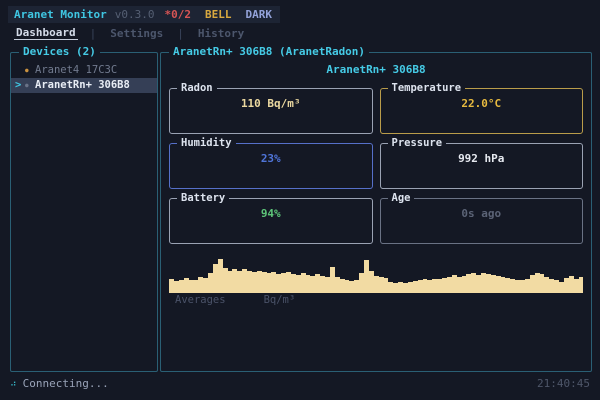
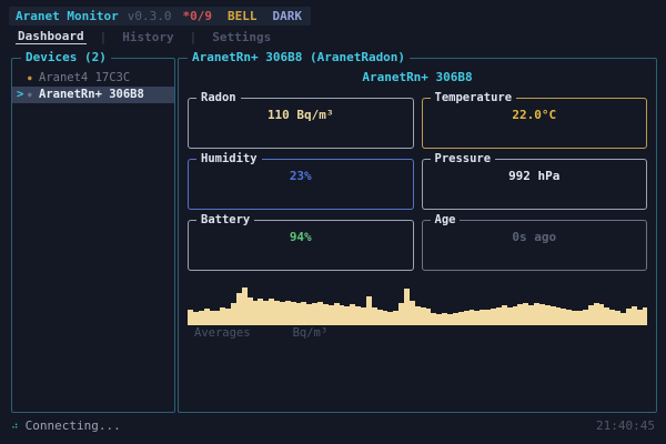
  Aranet Monitor
  v0.3.0
- *0/2
+ *0/9
  BELL
  DARK
  Dashboard
  |
- Settings
+ History
  |
- History
+ Settings
  Devices (2)
  Aranet4 17C3C
  >
  AranetRn+ 306B8
  AranetRn+ 306B8 (AranetRadon)
  AranetRn+ 306B8
  Radon
  110 Bq/m³
  Temperature
  22.0°C
  Humidity
  23%
  Pressure
  992 hPa
  Battery
  94%
  Age
  0s ago
  Averages
  Bq/m³
  ⠴
  Connecting...
  21:40:45
